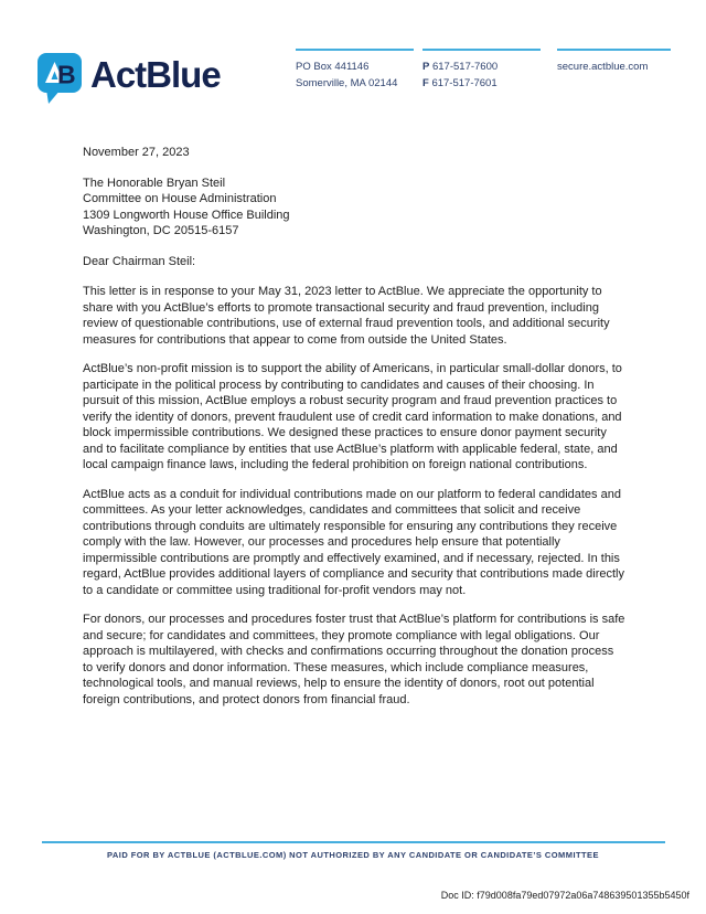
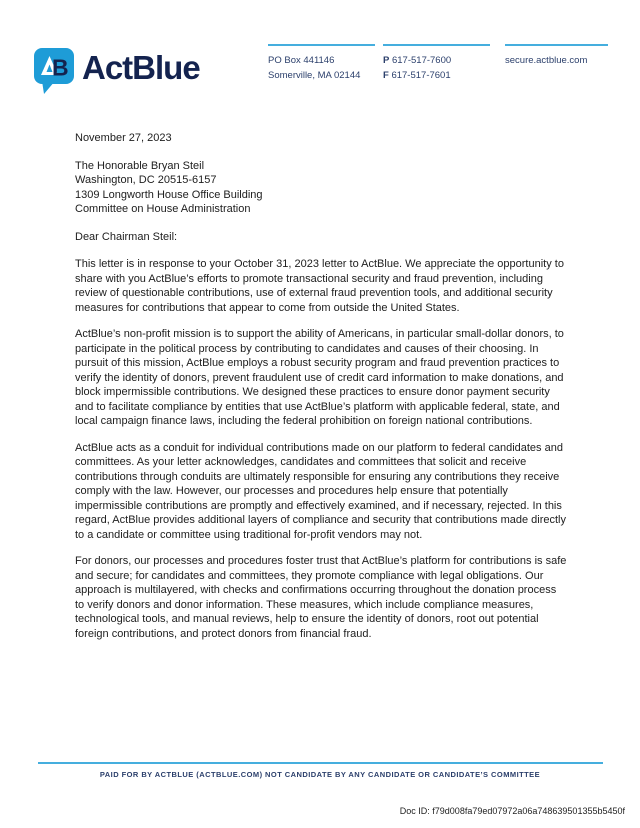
  B
  ActBlue
  PO Box 441146
  Somerville, MA 02144
  P 617-517-7600
  F 617-517-7601
  secure.actblue.com
  November 27, 2023
  The Honorable Bryan Steil
- Committee on House Administration
+ Washington, DC 20515-6157
  1309 Longworth House Office Building
- Washington, DC 20515-6157
+ Committee on House Administration
  Dear Chairman Steil:
- This letter is in response to your May 31, 2023 letter to ActBlue. We appreciate the opportunity to share with you ActBlue’s efforts to promote transactional security and fraud prevention, including review of questionable contributions, use of external fraud prevention tools, and additional security measures for contributions that appear to come from outside the United States.
+ This letter is in response to your October 31, 2023 letter to ActBlue. We appreciate the opportunity to share with you ActBlue’s efforts to promote transactional security and fraud prevention, including review of questionable contributions, use of external fraud prevention tools, and additional security measures for contributions that appear to come from outside the United States.
  ActBlue’s non-profit mission is to support the ability of Americans, in particular small-dollar donors, to participate in the political process by contributing to candidates and causes of their choosing. In pursuit of this mission, ActBlue employs a robust security program and fraud prevention practices to verify the identity of donors, prevent fraudulent use of credit card information to make donations, and block impermissible contributions. We designed these practices to ensure donor payment security and to facilitate compliance by entities that use ActBlue’s platform with applicable federal, state, and local campaign finance laws, including the federal prohibition on foreign national contributions.
  ActBlue acts as a conduit for individual contributions made on our platform to federal candidates and committees. As your letter acknowledges, candidates and committees that solicit and receive contributions through conduits are ultimately responsible for ensuring any contributions they receive comply with the law. However, our processes and procedures help ensure that potentially impermissible contributions are promptly and effectively examined, and if necessary, rejected. In this regard, ActBlue provides additional layers of compliance and security that contributions made directly to a candidate or committee using traditional for-profit vendors may not.
  For donors, our processes and procedures foster trust that ActBlue’s platform for contributions is safe and secure; for candidates and committees, they promote compliance with legal obligations. Our approach is multilayered, with checks and confirmations occurring throughout the donation process to verify donors and donor information. These measures, which include compliance measures, technological tools, and manual reviews, help to ensure the identity of donors, root out potential foreign contributions, and protect donors from financial fraud.
- PAID FOR BY ACTBLUE (ACTBLUE.COM) NOT AUTHORIZED BY ANY CANDIDATE OR CANDIDATE’S COMMITTEE
+ PAID FOR BY ACTBLUE (ACTBLUE.COM) NOT CANDIDATE BY ANY CANDIDATE OR CANDIDATE’S COMMITTEE
  Doc ID: f79d008fa79ed07972a06a748639501355b5450f
